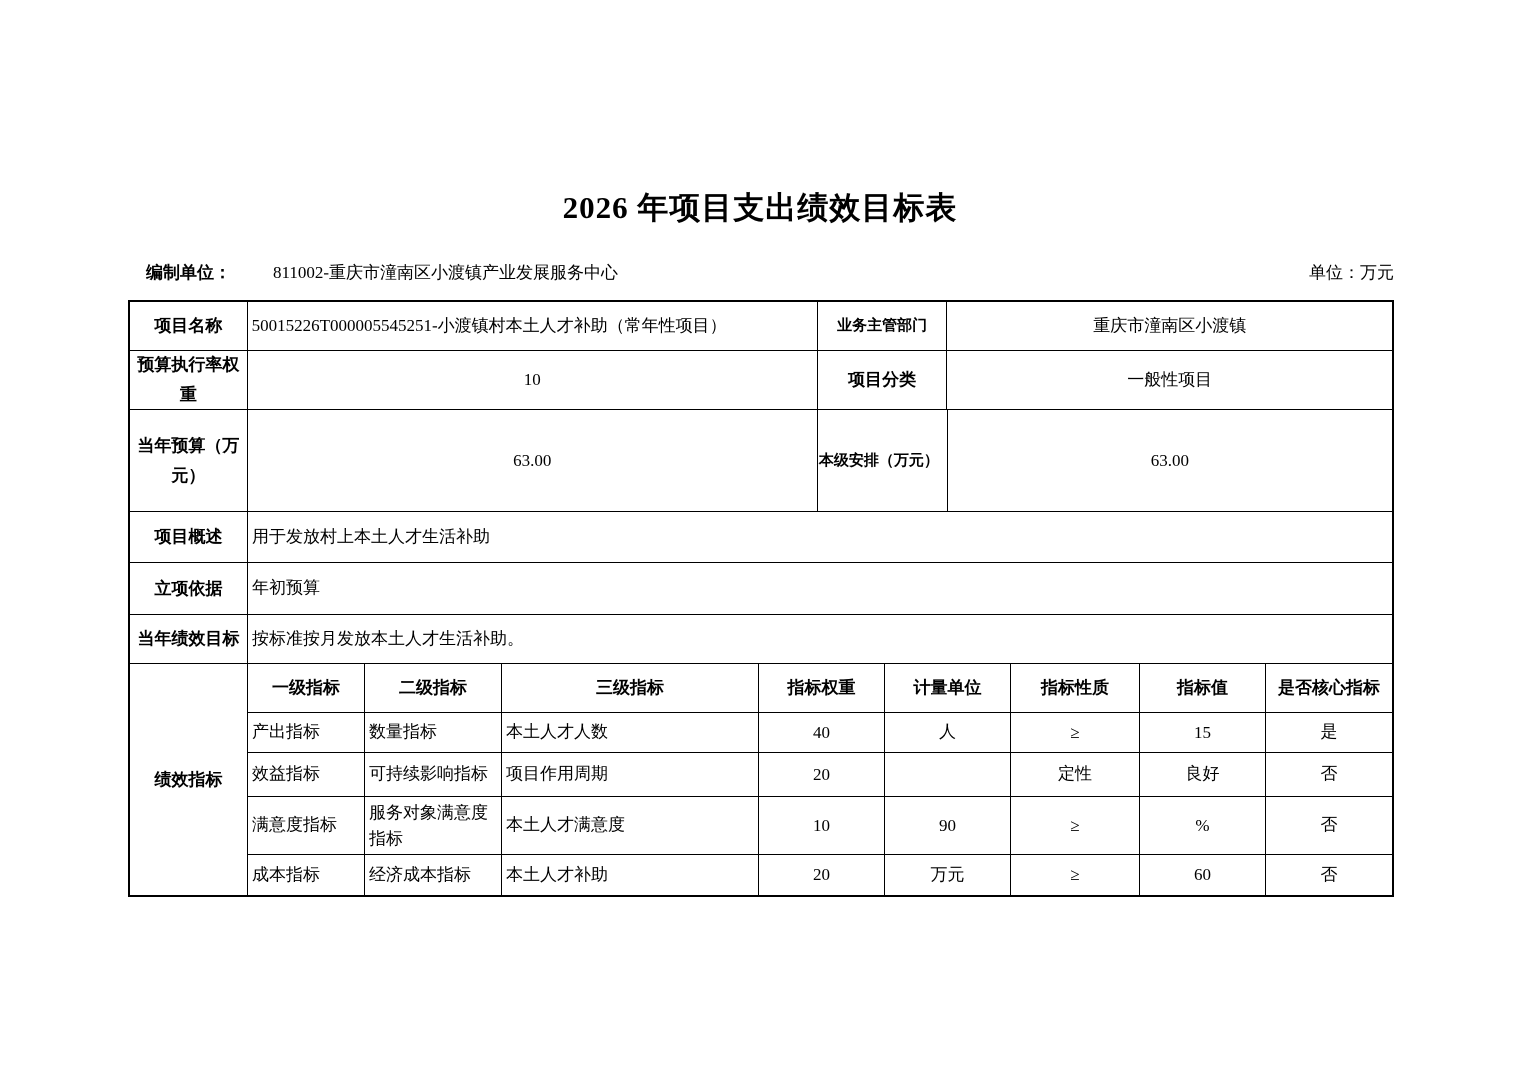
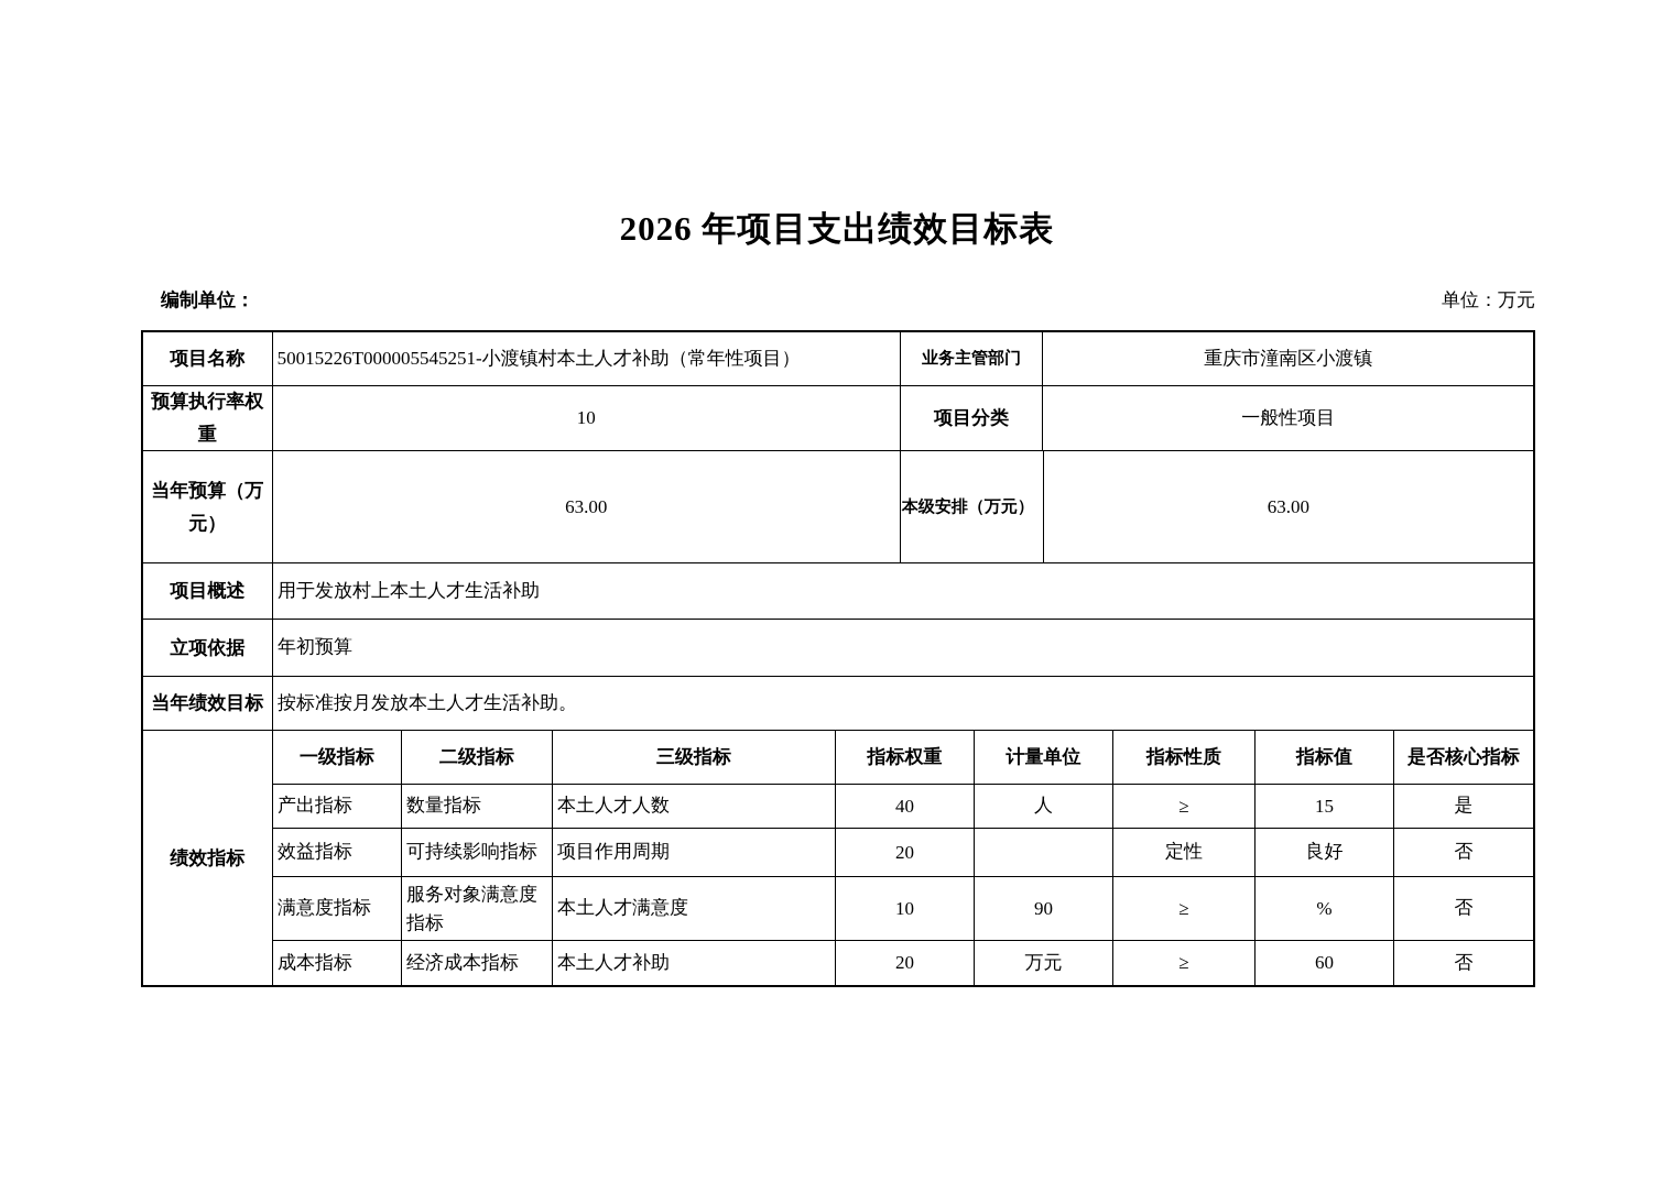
  2026 年项目支出绩效目标表
  编制单位：
- 811002-重庆市潼南区小渡镇产业发展服务中心
  单位：万元
  项目名称
  50015226T000005545251-小渡镇村本土人才补助（常年性项目）
  业务主管部门
  重庆市潼南区小渡镇
  预算执行率权重
  10
  项目分类
  一般性项目
  当年预算（万元）
  63.00
  本级安排（万元）
  63.00
  项目概述
  用于发放村上本土人才生活补助
  立项依据
  年初预算
  当年绩效目标
  按标准按月发放本土人才生活补助。
  绩效指标
  一级指标
  二级指标
  三级指标
  指标权重
  计量单位
  指标性质
  指标值
  是否核心指标
  产出指标
  数量指标
  本土人才人数
  40
  人
  ≥
  15
  是
  效益指标
  可持续影响指标
  项目作用周期
  20
  定性
  良好
  否
  满意度指标
  服务对象满意度指标
  本土人才满意度
  10
  90
  ≥
  %
  否
  成本指标
  经济成本指标
  本土人才补助
  20
  万元
  ≥
  60
  否
